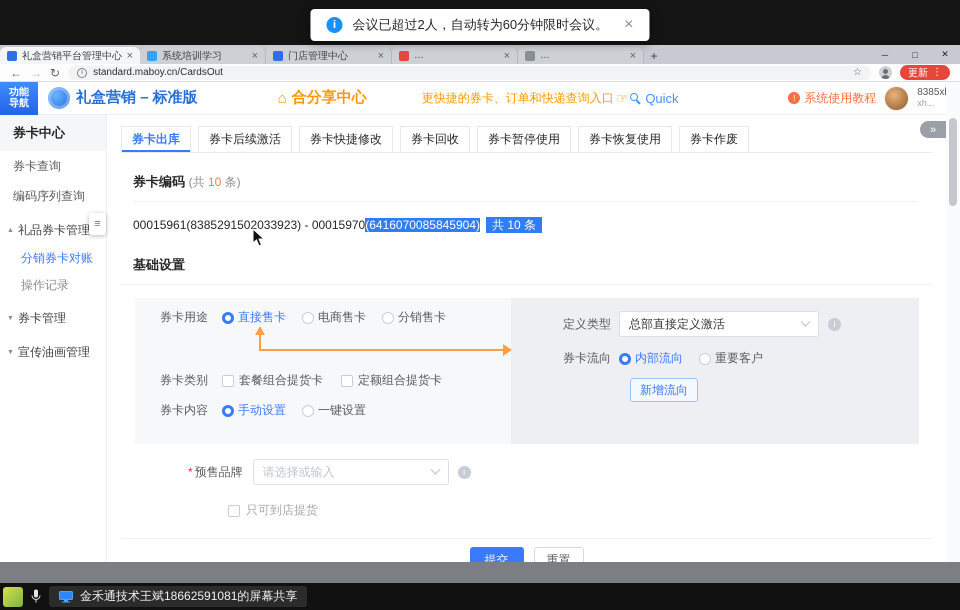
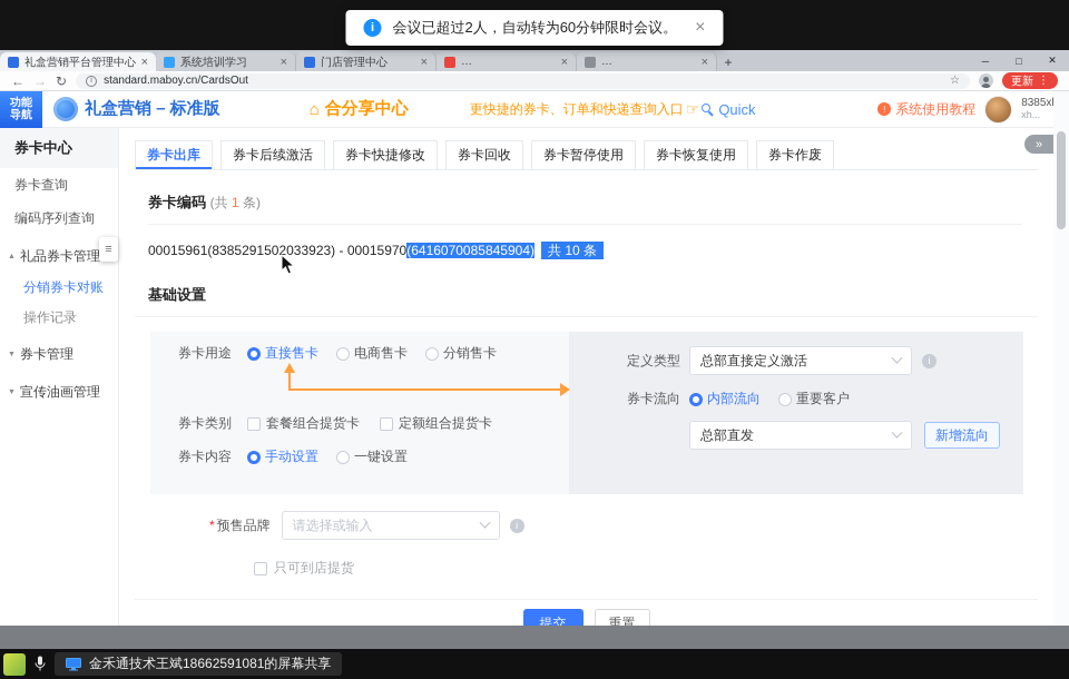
  i
  会议已超过2人，自动转为60分钟限时会议。
  ×
  礼盒营销平台管理中心
  ×
  系统培训学习
  ×
  门店管理中心
  ×
  …
  ×
  …
  ×
  +
  ─
  □
  ✕
  ←
  →
  ↻
  standard.maboy.cn/CardsOut
  ☆
  更新
  ⋮
  功能
  导航
  礼盒营销 – 标准版
  ⌂
  合分享中心
  更快捷的券卡、订单和快递查询入口
  ☞
  Quick
  !
  系统使用教程
  8385x
  xh...
  券卡中心
  券卡查询
  编码序列查询
  礼品券卡管理
  分销券卡对账
  操作记录
  券卡管理
  宣传油画管理
  ≡
  »
  券卡出库
  券卡后续激活
  券卡快捷修改
  券卡回收
  券卡暂停使用
  券卡恢复使用
  券卡作废
- 券卡编码 (共 10 条)
+ 券卡编码 (共 1 条)
  00015961(8385291502033923) - 00015970(6416070085845904) 共 10 条
  基础设置
  券卡用途
  直接售卡
  电商售卡
  分销售卡
  券卡类别
  套餐组合提货卡
  定额组合提货卡
  券卡内容
  手动设置
  一键设置
  定义类型
  总部直接定义激活
  i
  券卡流向
  内部流向
  重要客户
+ 总部直发
  新增流向
  *
  预售品牌
  请选择或输入
  i
  只可到店提货
  提交
  重置
  金禾通技术王斌18662591081的屏幕共享
